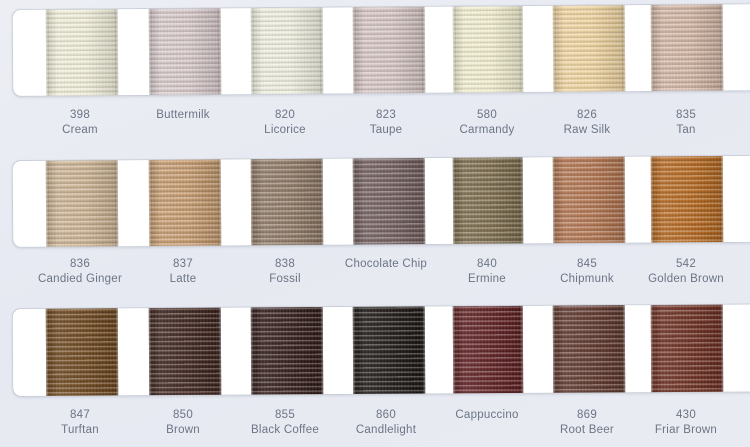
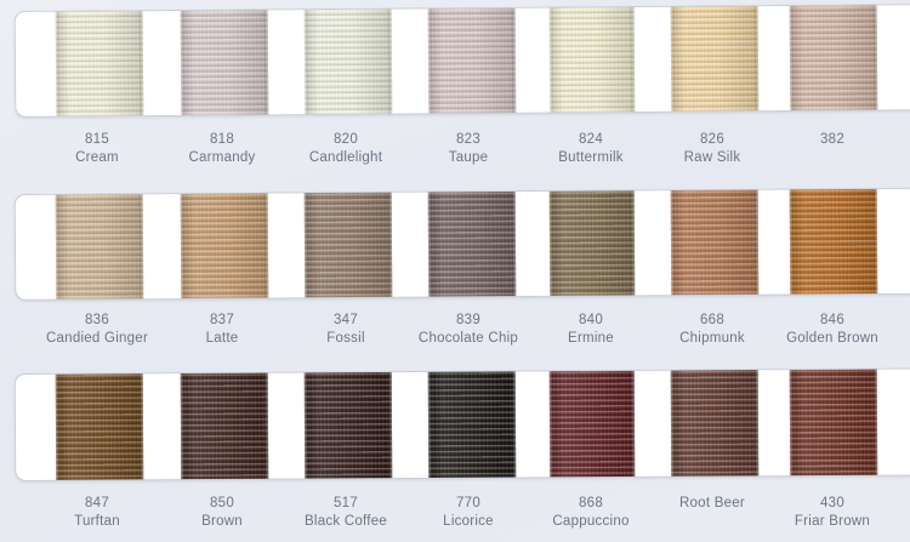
- 398
+ 815
  Cream
+ 818
- Buttermilk
+ Carmandy
  820
- Licorice
+ Candlelight
  823
  Taupe
- 580
+ 824
- Carmandy
+ Buttermilk
  826
  Raw Silk
- 835
+ 382
- Tan
  836
  Candied Ginger
  837
  Latte
- 838
+ 347
  Fossil
+ 839
  Chocolate Chip
  840
  Ermine
- 845
+ 668
  Chipmunk
- 542
+ 846
  Golden Brown
  847
  Turftan
  850
  Brown
- 855
+ 517
  Black Coffee
- 860
+ 770
- Candlelight
+ Licorice
+ 868
  Cappuccino
- 869
  Root Beer
  430
  Friar Brown
